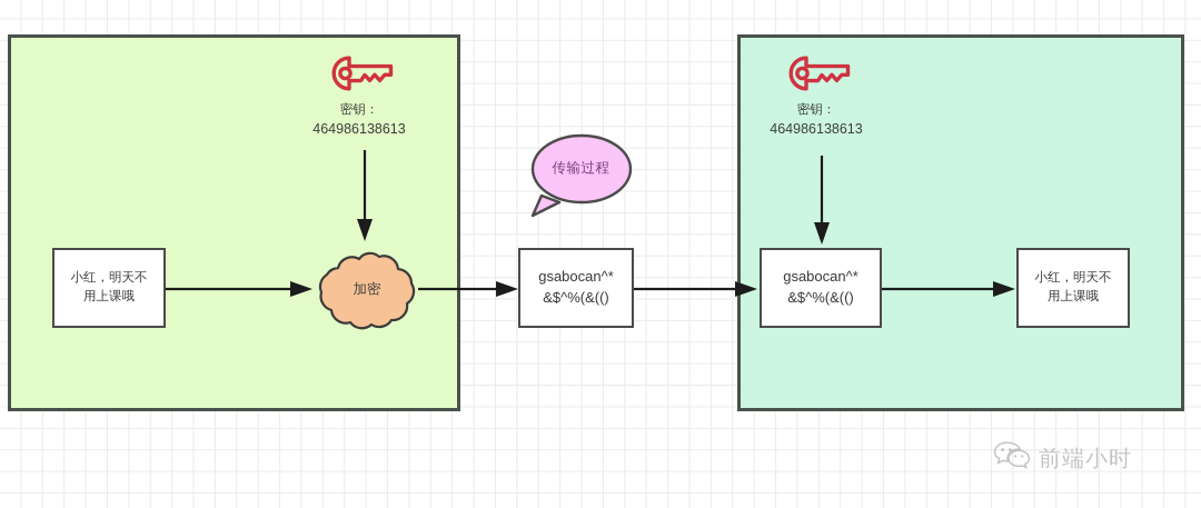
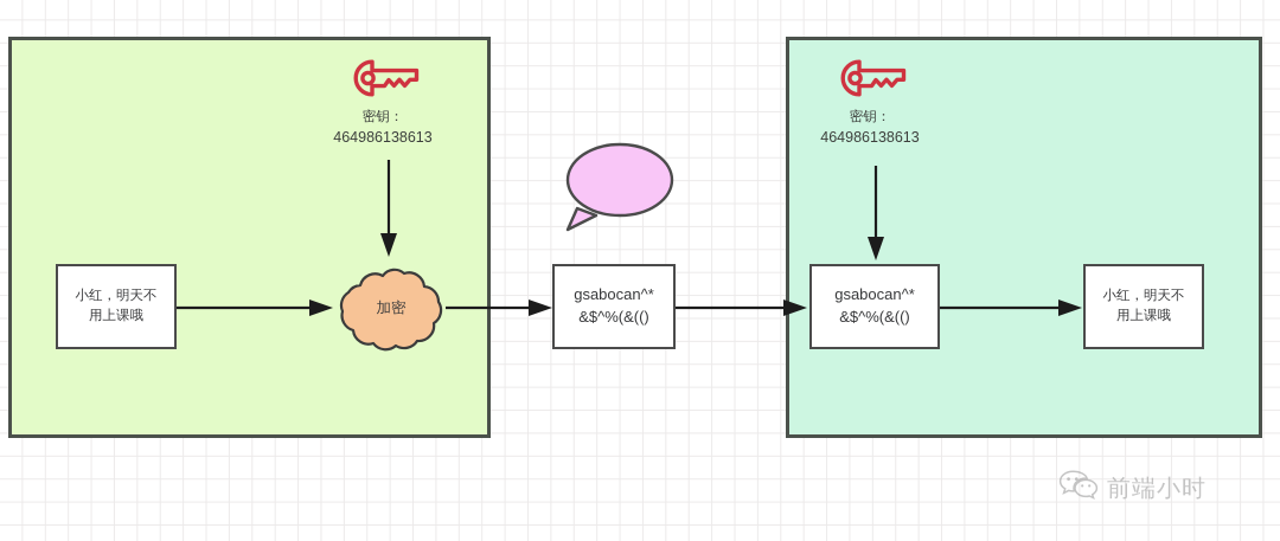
  密钥：
  464986138613
  小红，明天不
  用上课哦
  加密
- 传输过程
  gsabocan^*
  &$^%(&(()
  密钥：
  464986138613
  gsabocan^*
  &$^%(&(()
  小红，明天不
  用上课哦
  前端小时
